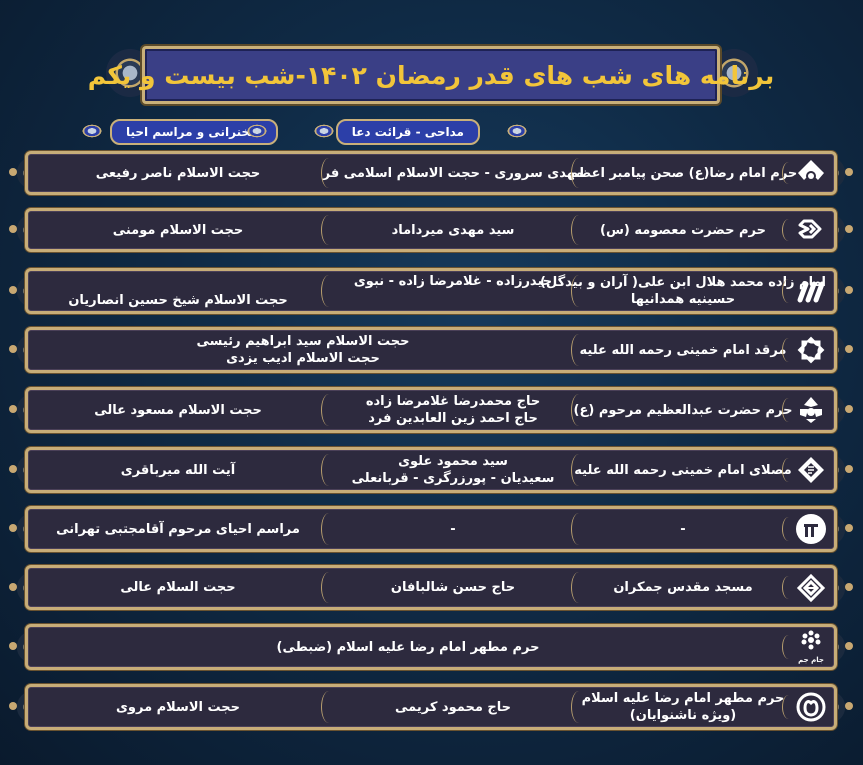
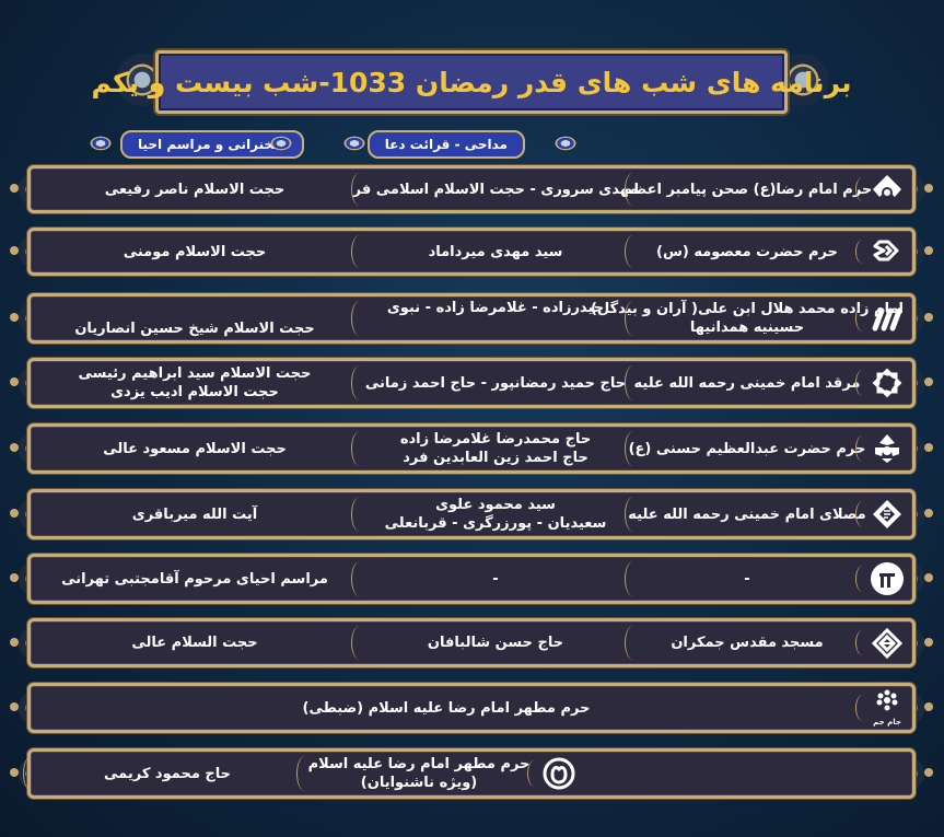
- برنامه های شب های قدر رمضان ۱۴۰۲-شب بیست و یکم
+ برنامه های شب های قدر رمضان 1033-شب بیست و یکم
  نرانی و مراسم احیا
  مداحی - قرائت دعا
  رم امام رضا(ع) صحن پیامبر اعظم
  هدی سروری - حجت الاسلام اسلامی فر
  حجت الاسلام ناصر رفیعی
  حرم حضرت معصومه (س)
  سید مهدی میرداماد
  حجت الاسلام مومنی
  مام زاده محمد هلال ابن علی( آران و بیدگل)
  حسینیه همدانیها
  حیدرزاده - غلامرضا زاده - نبوی
  حجت الاسلام شیخ حسین انصاریان
  مرقد امام خمینی رحمه الله علیه
+ حاج حمید رمضانپور - حاج احمد زمانی
  حجت الاسلام سید ابراهیم رئیسی
  حجت الاسلام ادیب یزدی
- حرم حضرت عبدالعظیم مرحوم (ع)
+ حرم حضرت عبدالعظیم حسنی (ع)
  حاج محمدرضا غلامرضا زاده
  حاج احمد زین العابدین فرد
  حجت الاسلام مسعود عالی
  مصلای امام خمینی رحمه الله علیه
  سید محمود علوی
  سعیدیان - پورزرگری - قربانعلی
  آیت الله میرباقری
  -
  -
  مراسم احیای مرحوم آقامجتبی تهرانی
  مسجد مقدس جمکران
  حاج حسن شالبافان
  حجت السلام عالی
  جام جم
  حرم مطهر امام رضا علیه اسلام (ضبطی)
  حرم مطهر امام رضا علیه اسلام
  (ویژه ناشنوایان)
  حاج محمود کریمی
- حجت الاسلام مروی
